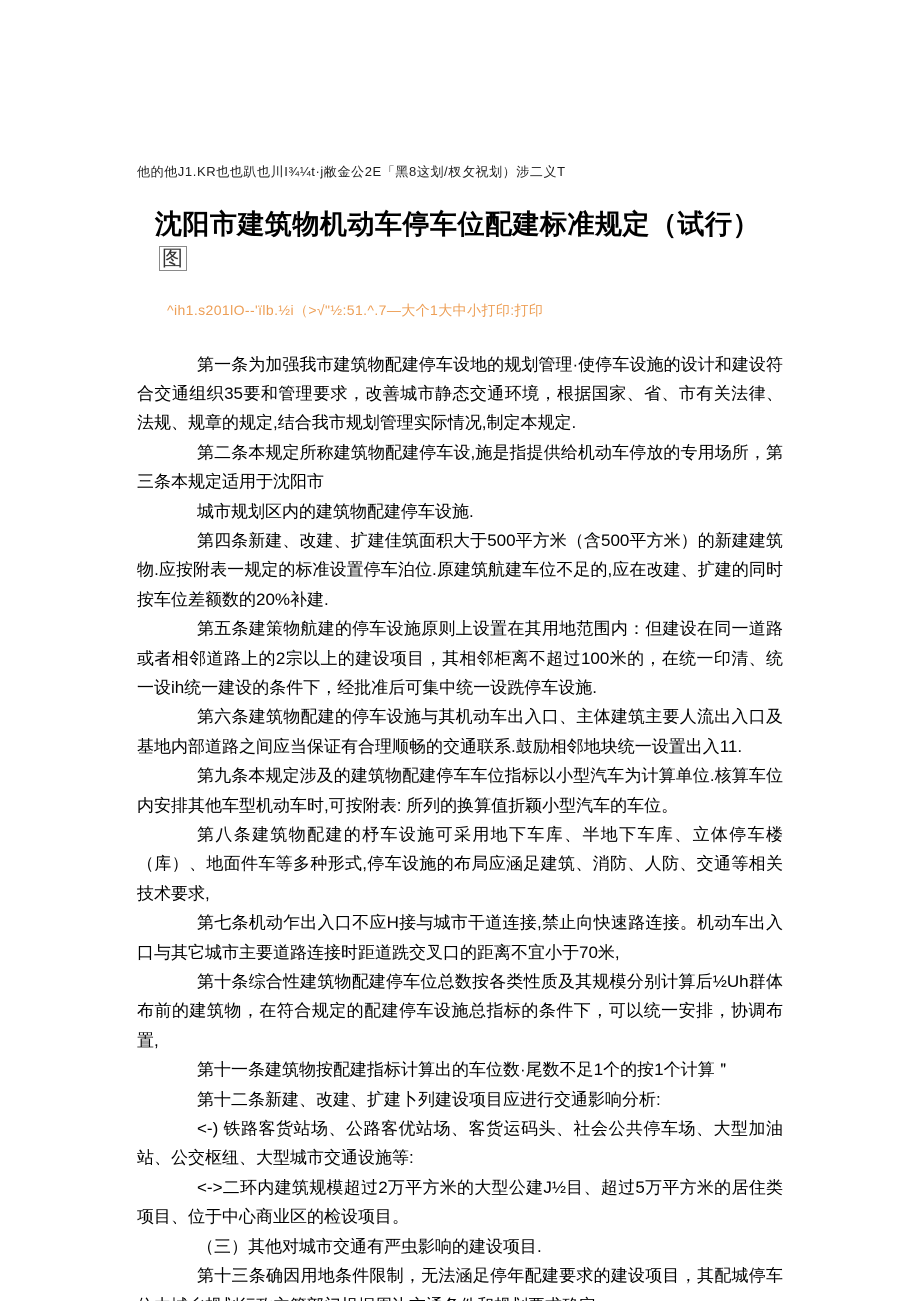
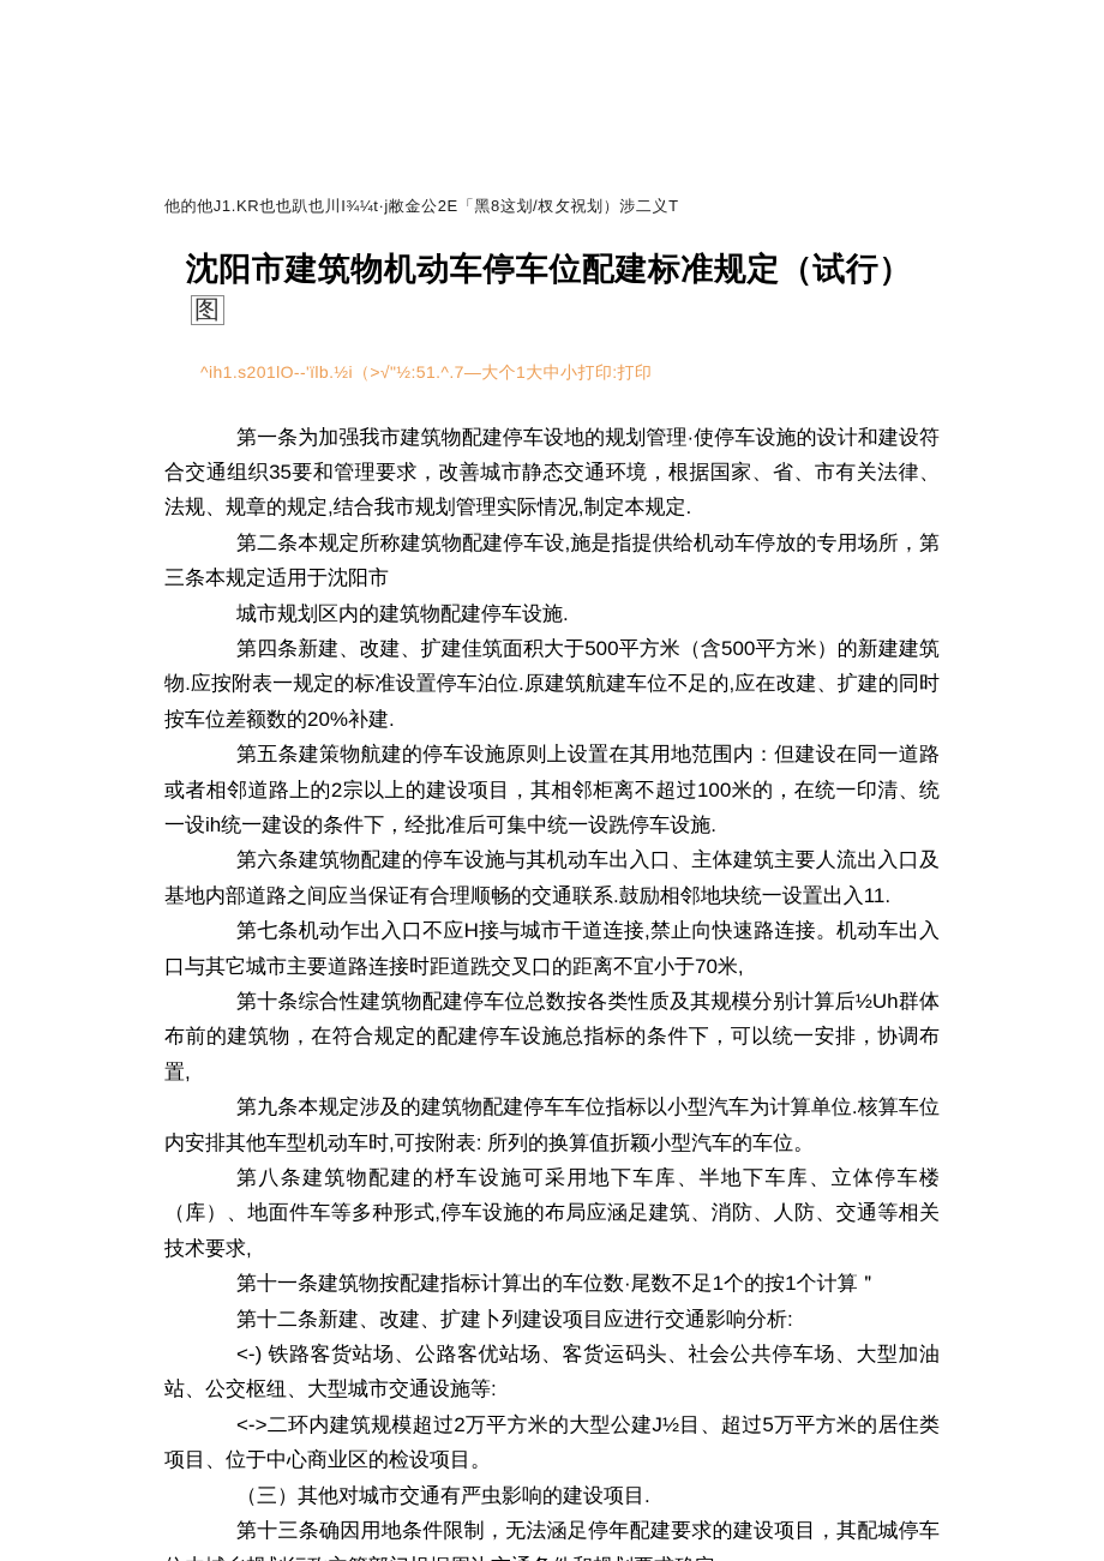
  他的他J1.KR也也趴也川I¾¼t·j敝金公2E「黑8这划/杈攵祝划）涉二义T
  沈阳市建筑物机动车停车位配建标准规定（试行）图
  ^ih1.s201lO--'ïlb.½i（>√"½:51.^.7—大个1大中小打印:打印
  第一条为加强我市建筑物配建停车设地的规划管理·使停车设施的设计和建设符合交通组织35要和管理要求，改善城市静态交通环境，根据国家、省、市有关法律、法规、规章的规定,结合我市规划管理实际情况,制定本规定.
  第二条本规定所称建筑物配建停车设,施是指提供给机动车停放的专用场所，第三条本规定适用于沈阳市
  城市规划区内的建筑物配建停车设施.
  第四条新建、改建、扩建佳筑面积大于500平方米（含500平方米）的新建建筑物.应按附表一规定的标准设置停车泊位.原建筑航建车位不足的,应在改建、扩建的同时按车位差额数的20%补建.
  第五条建策物航建的停车设施原则上设置在其用地范围内：但建设在同一道路或者相邻道路上的2宗以上的建设项目，其相邻柜离不超过100米的，在统一印清、统一设ih统一建设的条件下，经批准后可集中统一设跣停车设施.
  第六条建筑物配建的停车设施与其机动车出入口、主体建筑主要人流出入口及基地内部道路之间应当保证有合理顺畅的交通联系.鼓励相邻地块统一设置出入11.
- 第九条本规定涉及的建筑物配建停车车位指标以小型汽车为计算单位.核算车位内安排其他车型机动车时,可按附表: 所列的换算值折颖小型汽车的车位。
+ 第七条机动乍出入口不应H接与城市干道连接,禁止向快速路连接。机动车出入口与其它城市主要道路连接时距道跣交叉口的距离不宜小于70米,
- 第八条建筑物配建的杼车设施可采用地下车库、半地下车库、立体停车楼（库）、地面件车等多种形式,停车设施的布局应涵足建筑、消防、人防、交通等相关技术要求,
+ 第十条综合性建筑物配建停车位总数按各类性质及其规模分别计算后½Uh群体布前的建筑物，在符合规定的配建停车设施总指标的条件下，可以统一安排，协调布置,
- 第七条机动乍出入口不应H接与城市干道连接,禁止向快速路连接。机动车出入口与其它城市主要道路连接时距道跣交叉口的距离不宜小于70米,
+ 第九条本规定涉及的建筑物配建停车车位指标以小型汽车为计算单位.核算车位内安排其他车型机动车时,可按附表: 所列的换算值折颖小型汽车的车位。
- 第十条综合性建筑物配建停车位总数按各类性质及其规模分别计算后½Uh群体布前的建筑物，在符合规定的配建停车设施总指标的条件下，可以统一安排，协调布置,
+ 第八条建筑物配建的杼车设施可采用地下车库、半地下车库、立体停车楼（库）、地面件车等多种形式,停车设施的布局应涵足建筑、消防、人防、交通等相关技术要求,
  第十一条建筑物按配建指标计算出的车位数·尾数不足1个的按1个计算＂
  第十二条新建、改建、扩建卜列建设项目应进行交通影响分析:
  <-) 铁路客货站场、公路客优站场、客货运码头、社会公共停车场、大型加油站、公交枢纽、大型城市交通设施等:
  <->二环内建筑规模超过2万平方米的大型公建J½目、超过5万平方米的居住类项目、位于中心商业区的检设项目。
  （三）其他对城市交通有严虫影响的建设项目.
